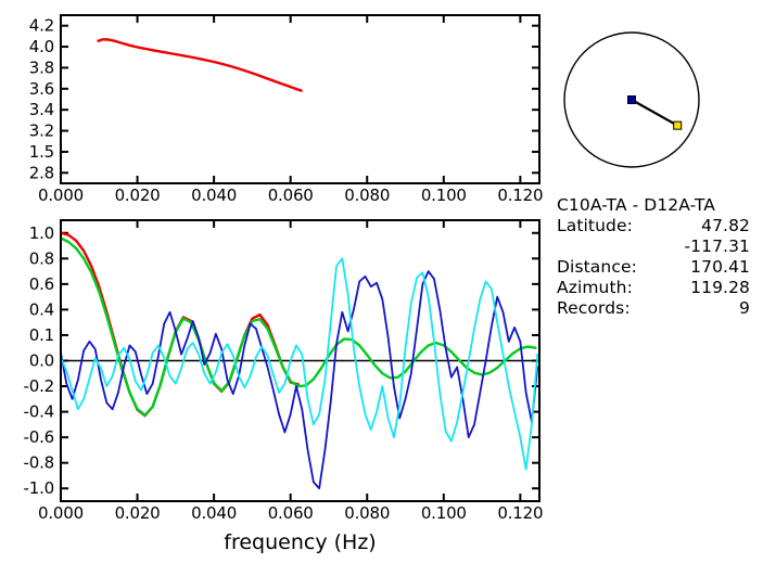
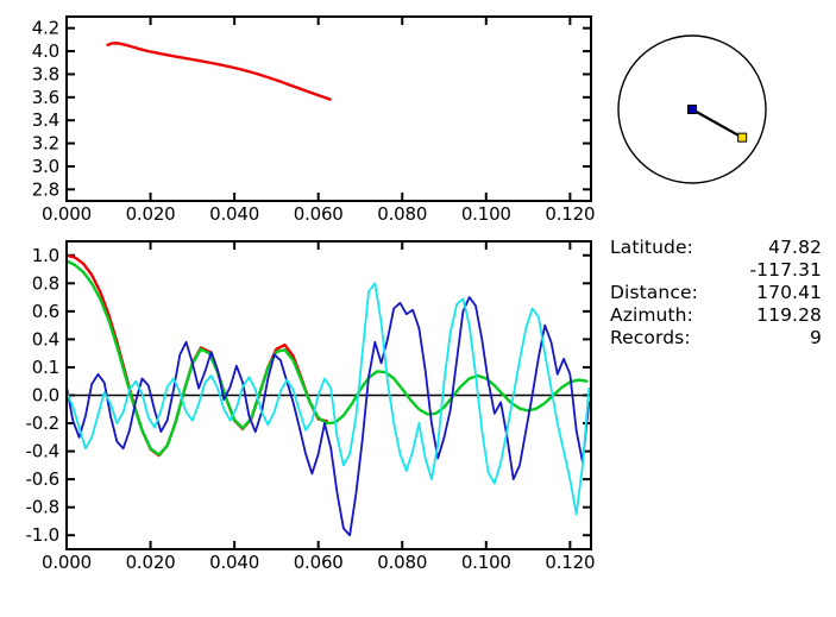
  0.000
  0.020
  0.040
  0.060
  0.080
  0.100
  0.120
  2.8
- 1.5
+ 3.0
  3.2
  3.4
  3.6
  3.8
  4.0
  4.2
  0.000
  0.020
  0.040
  0.060
  0.080
  0.100
  0.120
  -1.0
  -0.8
  -0.6
  -0.4
  -0.2
  0.0
  0.1
  0.4
  0.6
  0.8
  1.0
- frequency (Hz)
- C10A-TA - D12A-TA
  Latitude:
  47.82
  -117.31
  Distance:
  170.41
  Azimuth:
  119.28
  Records:
  9
